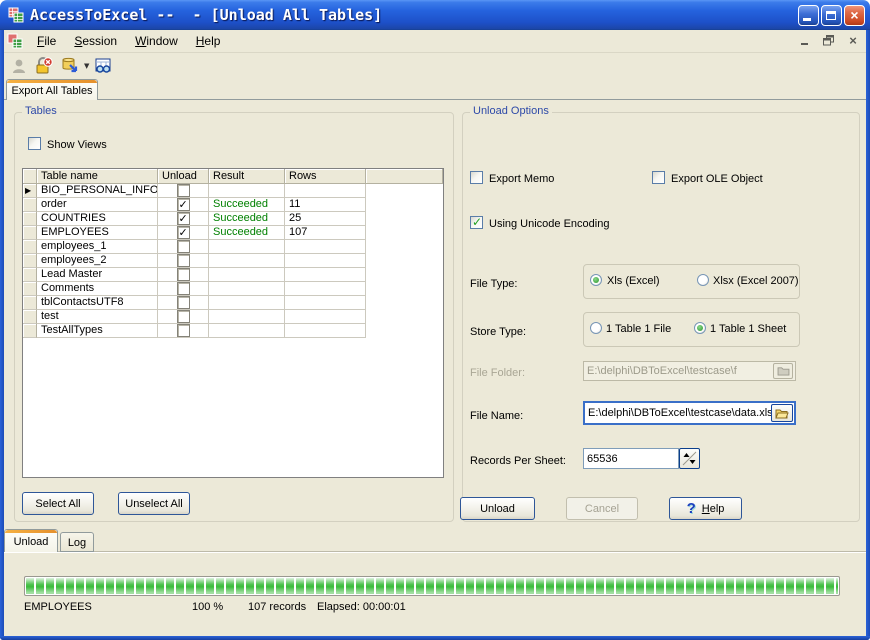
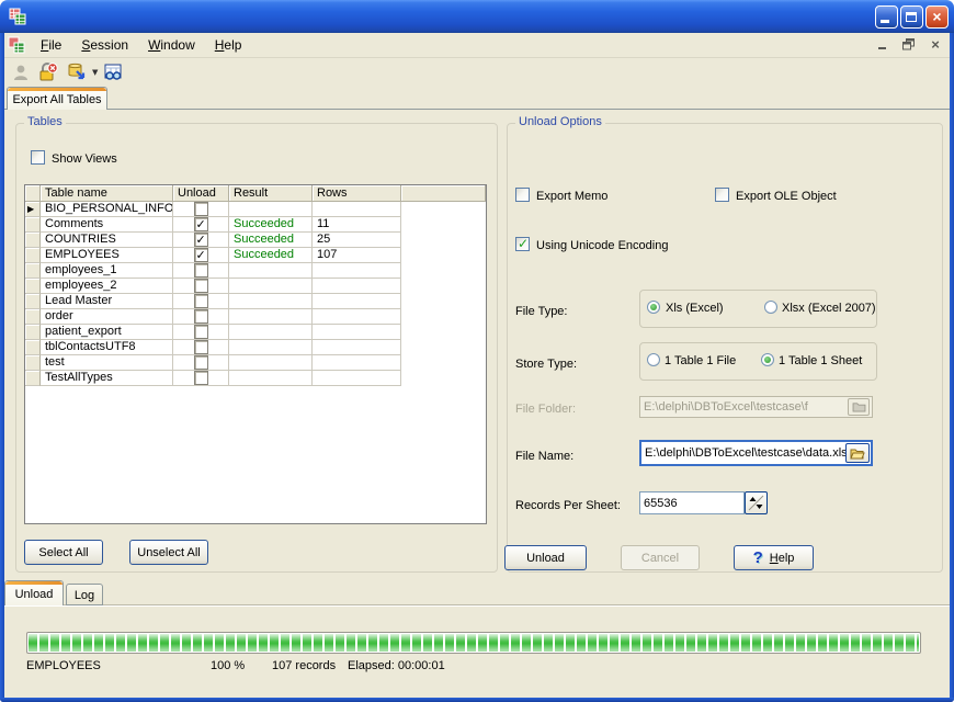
- AccessToExcel -- - [Unload All Tables]
  ×
  File
  Session
  Window
  Help
  ×
  ▼
  Export All Tables
  Tables
  Show Views
  Table name
  Unload
  Result
  Rows
  BIO_PERSONAL_INFO
- order
+ Comments
  Succeeded
  11
  COUNTRIES
  Succeeded
  25
  EMPLOYEES
  Succeeded
  107
  employees_1
  employees_2
  Lead Master
- Comments
+ order
+ patient_export
  tblContactsUTF8
  test
  TestAllTypes
  Select All
  Unselect All
  Unload Options
  Export Memo
  Export OLE Object
  Using Unicode Encoding
  File Type:
  Xls (Excel)
  Xlsx (Excel 2007)
  Store Type:
  1 Table 1 File
  1 Table 1 Sheet
  File Folder:
  E:\delphi\DBToExcel\testcase\f
  File Name:
  E:\delphi\DBToExcel\testcase\data.xls
  Records Per Sheet:
  65536
  Unload
  Cancel
  ?
  Help
  Unload
  Log
  EMPLOYEES
  100 %
  107 records
  Elapsed: 00:00:01
